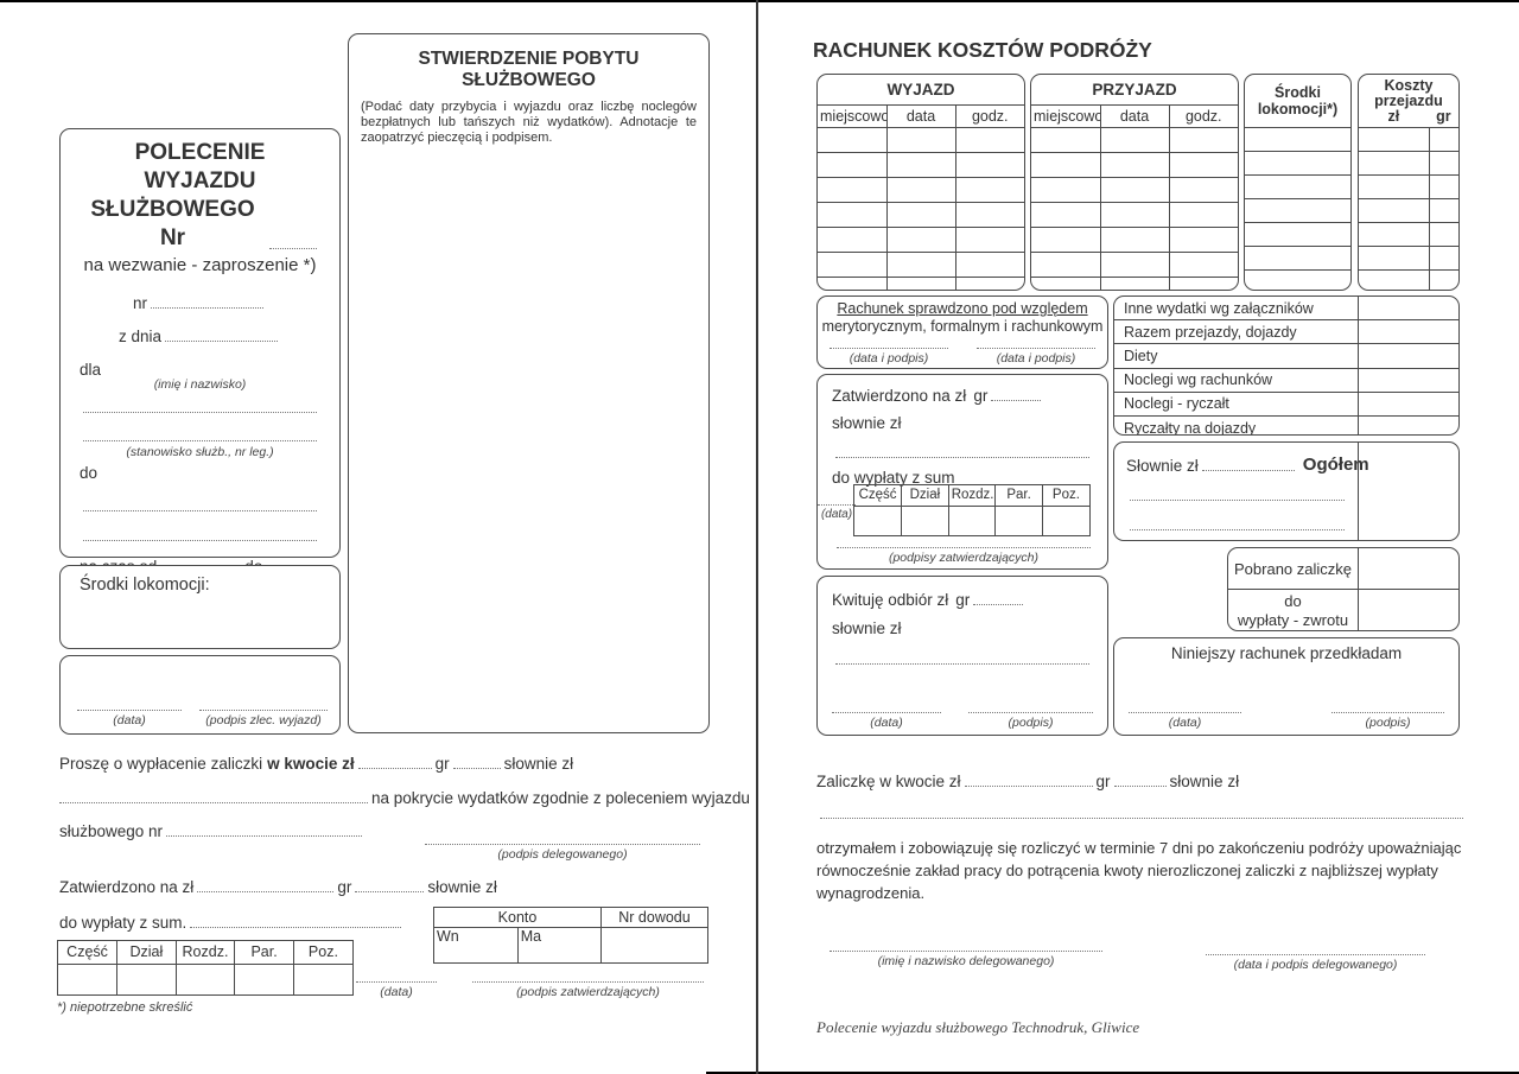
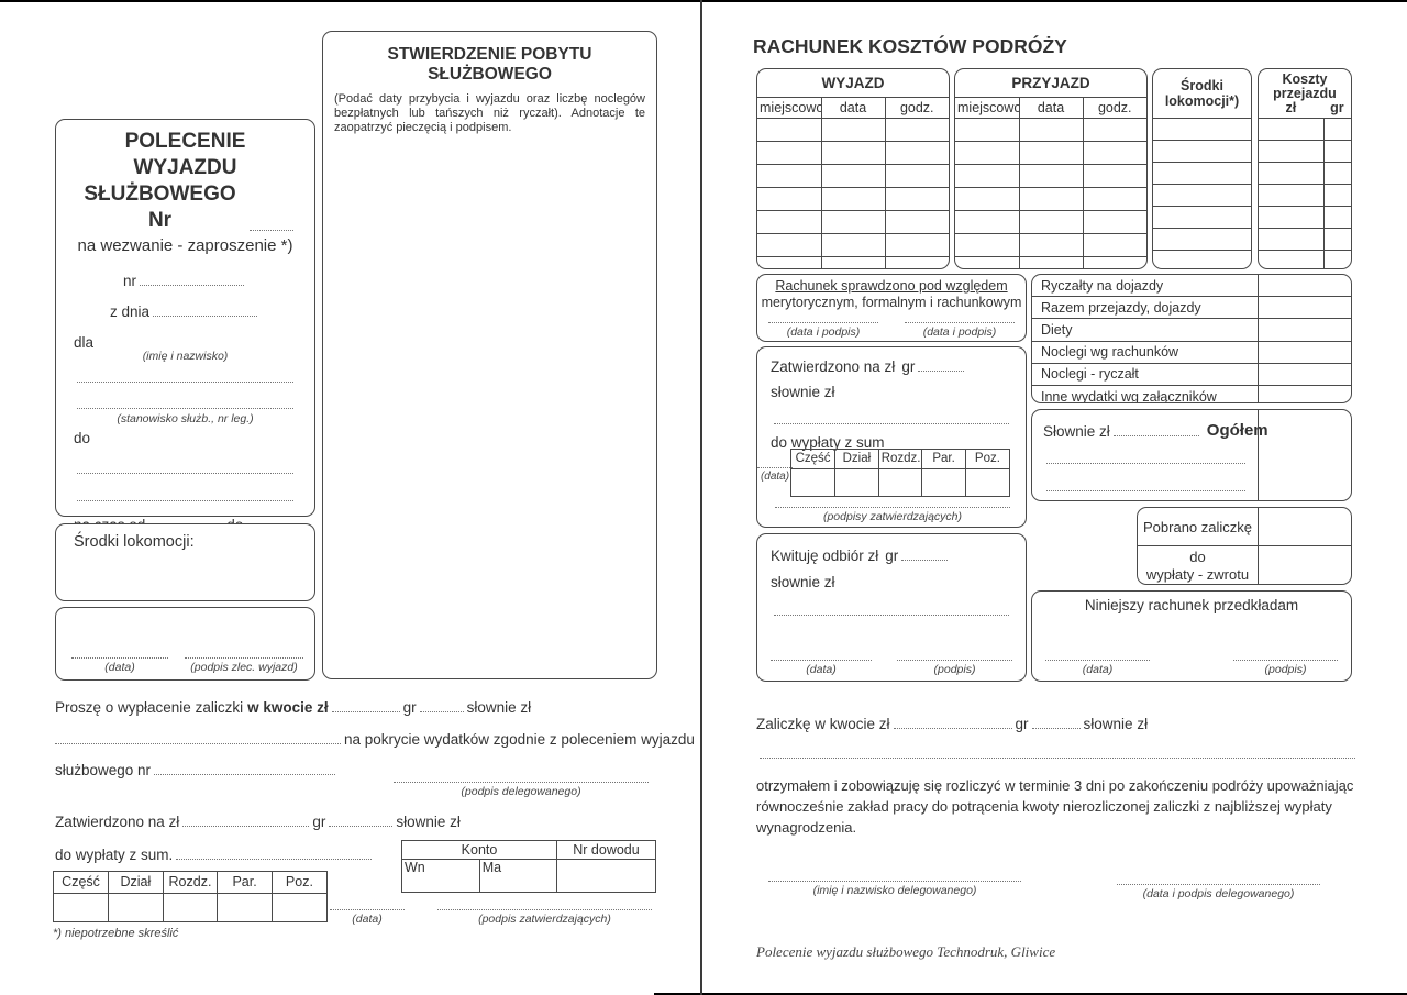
  POLECENIE WYJAZDU
  SŁUŻBOWEGO Nr
  na wezwanie - zaproszenie *)
  nr
  z dnia
  dla
  (imię i nazwisko)
  (stanowisko służb., nr leg.)
  do
  Środki lokomocji:
  (data)
  (podpis zlec. wyjazd)
  STWIERDZENIE POBYTU SŁUŻBOWEGO
- (Podać daty przybycia i wyjazdu oraz liczbę noclegów bezpłatnych lub tańszych niż wydatków). Adnotacje te zaopatrzyć pieczęcią i podpisem.
+ (Podać daty przybycia i wyjazdu oraz liczbę noclegów bezpłatnych lub tańszych niż ryczałt). Adnotacje te zaopatrzyć pieczęcią i podpisem.
  Proszę o wypłacenie zaliczki
  w kwocie zł
  gr
  słownie zł
  na pokrycie wydatków zgodnie z poleceniem wyjazdu
  służbowego nr
  (podpis delegowanego)
  Zatwierdzono na zł
  gr
  słownie zł
  do wypłaty z sum.
  Konto	Nr dowodu
  Wn	Ma
  Część	Dział	Rozdz.	Par.	Poz.
  *) niepotrzebne skreślić
  (data)
  (podpis zatwierdzających)
  RACHUNEK KOSZTÓW PODRÓŻY
  WYJAZD
  miejscowo	data	godz.
  PRZYJAZD
  miejscowo	data	godz.
  Środki lokomocji*)
  Koszty
  przejazdu
  zł
  gr
  Rachunek sprawdzono pod względem
  merytorycznym, formalnym i rachunkowym
  (data i podpis)
  (data i podpis)
- Inne wydatki wg załączników
+ Ryczałty na dojazdy
  Razem przejazdy, dojazdy
  Diety
  Noclegi wg rachunków
  Noclegi - ryczałt
- Ryczałty na dojazdy
+ Inne wydatki wg załączników
  Zatwierdzono na zł
  gr
  słownie zł
  do wypłaty z sum
  Część	Dział	Rozdz.	Par.	Poz.
  (data)
  (podpisy zatwierdzających)
  Słownie zł
  Ogółem
  Pobrano zaliczkę
  do
  wypłaty - zwrotu
  Kwituję odbiór zł
  gr
  słownie zł
  (data)
  (podpis)
  Niniejszy rachunek przedkładam
  (data)
  (podpis)
  Zaliczkę w kwocie zł
  gr
  słownie zł
- otrzymałem i zobowiązuję się rozliczyć w terminie 7 dni po zakończeniu podróży upoważniając równocześnie zakład pracy do potrącenia kwoty nierozliczonej zaliczki z najbliższej wypłaty wynagrodzenia.
+ otrzymałem i zobowiązuję się rozliczyć w terminie 3 dni po zakończeniu podróży upoważniając równocześnie zakład pracy do potrącenia kwoty nierozliczonej zaliczki z najbliższej wypłaty wynagrodzenia.
  (imię i nazwisko delegowanego)
  (data i podpis delegowanego)
  Polecenie wyjazdu służbowego Technodruk, Gliwice
